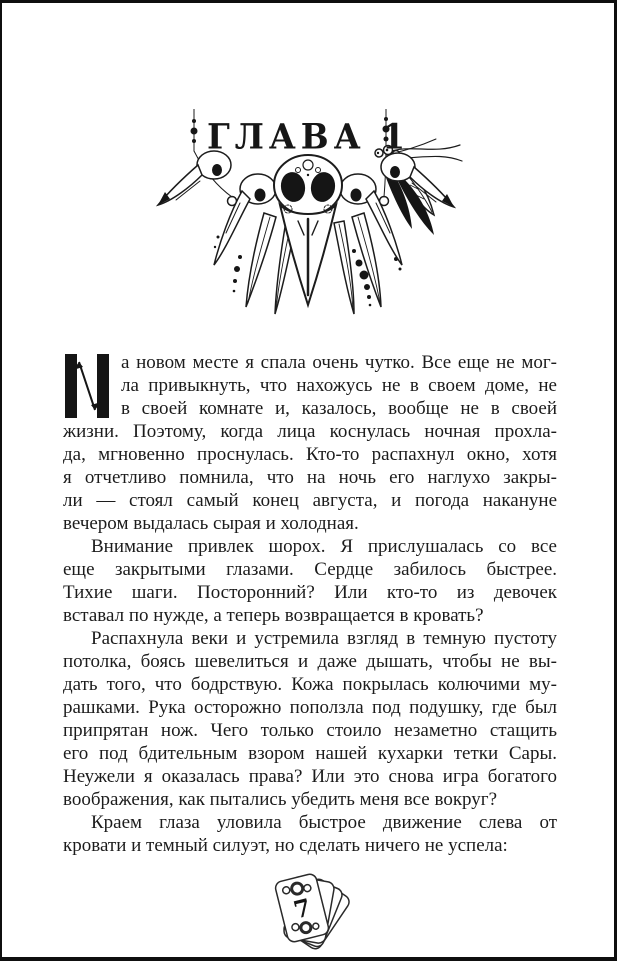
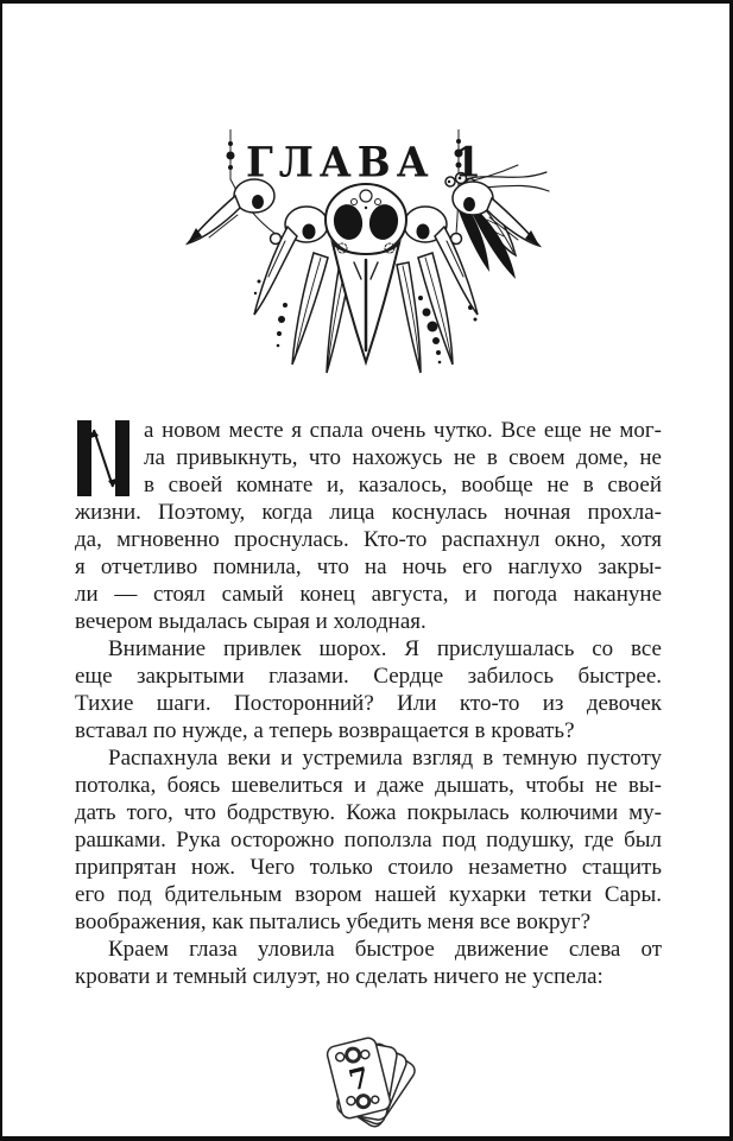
  ГЛАВА 1
  а новом месте я спала очень чутко. Все еще не мог-
  ла привыкнуть, что нахожусь не в своем доме, не
  в своей комнате и, казалось, вообще не в своей
  жизни. Поэтому, когда лица коснулась ночная прохла-
  да, мгновенно проснулась. Кто-то распахнул окно, хотя
  я отчетливо помнила, что на ночь его наглухо закры-
  ли — стоял самый конец августа, и погода накануне
  вечером выдалась сырая и холодная.
  Внимание привлек шорох. Я прислушалась со все
  еще закрытыми глазами. Сердце забилось быстрее.
  Тихие шаги. Посторонний? Или кто-то из девочек
  вставал по нужде, а теперь возвращается в кровать?
  Распахнула веки и устремила взгляд в темную пустоту
  потолка, боясь шевелиться и даже дышать, чтобы не вы-
  дать того, что бодрствую. Кожа покрылась колючими му-
  рашками. Рука осторожно поползла под подушку, где был
  припрятан нож. Чего только стоило незаметно стащить
  его под бдительным взором нашей кухарки тетки Сары.
- Неужели я оказалась права? Или это снова игра богатого
  воображения, как пытались убедить меня все вокруг?
  Краем глаза уловила быстрое движение слева от
  кровати и темный силуэт, но сделать ничего не успела:
